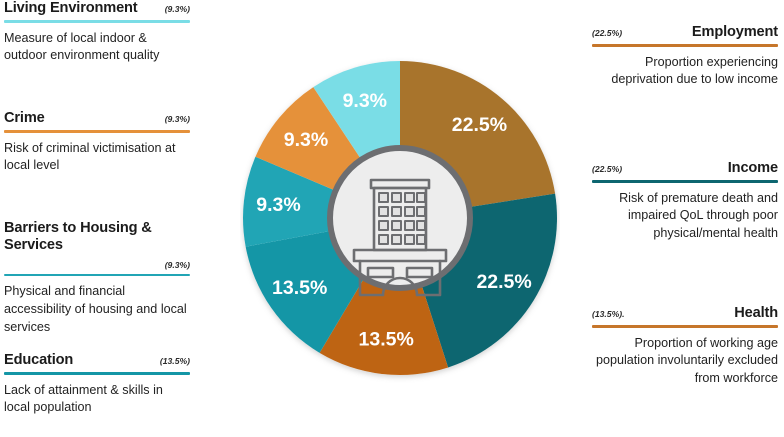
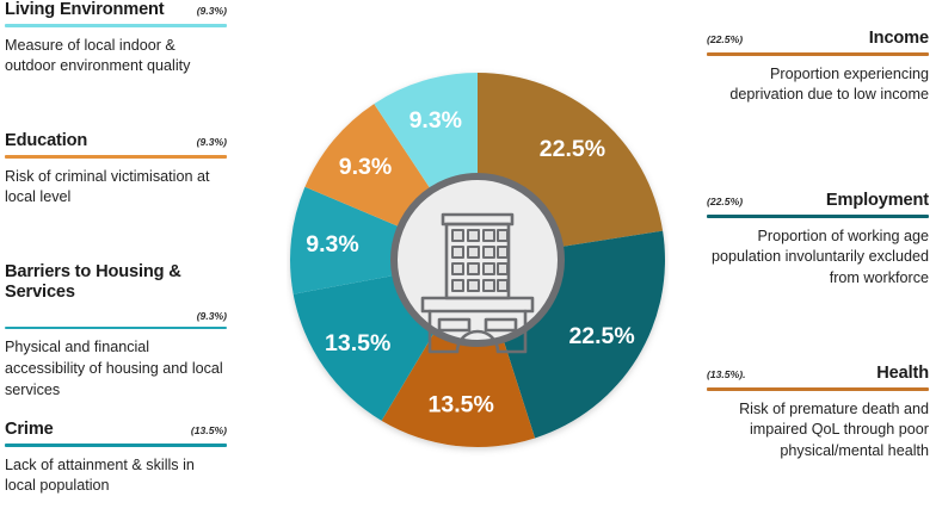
  Living Environment
  (9.3%)
  Measure of local indoor & outdoor environment quality
- Crime
+ Education
  (9.3%)
  Risk of criminal victimisation at local level
  Barriers to Housing & Services
  (9.3%)
  Physical and financial accessibility of housing and local services
- Education
+ Crime
  (13.5%)
  Lack of attainment & skills in local population
  (22.5%)
- Employment
+ Income
  Proportion experiencing deprivation due to low income
  (22.5%)
- Income
+ Employment
- Risk of premature death and impaired QoL through poor physical/mental health
+ Proportion of working age population involuntarily excluded from workforce
  (13.5%).
  Health
- Proportion of working age population involuntarily excluded from workforce
+ Risk of premature death and impaired QoL through poor physical/mental health
  22.5%
  22.5%
  13.5%
  13.5%
  9.3%
  9.3%
  9.3%
